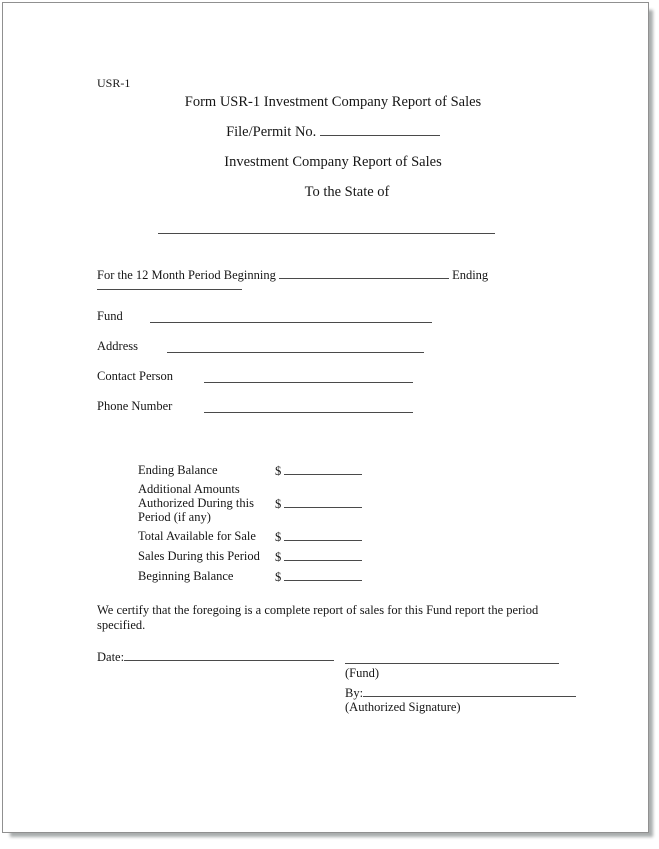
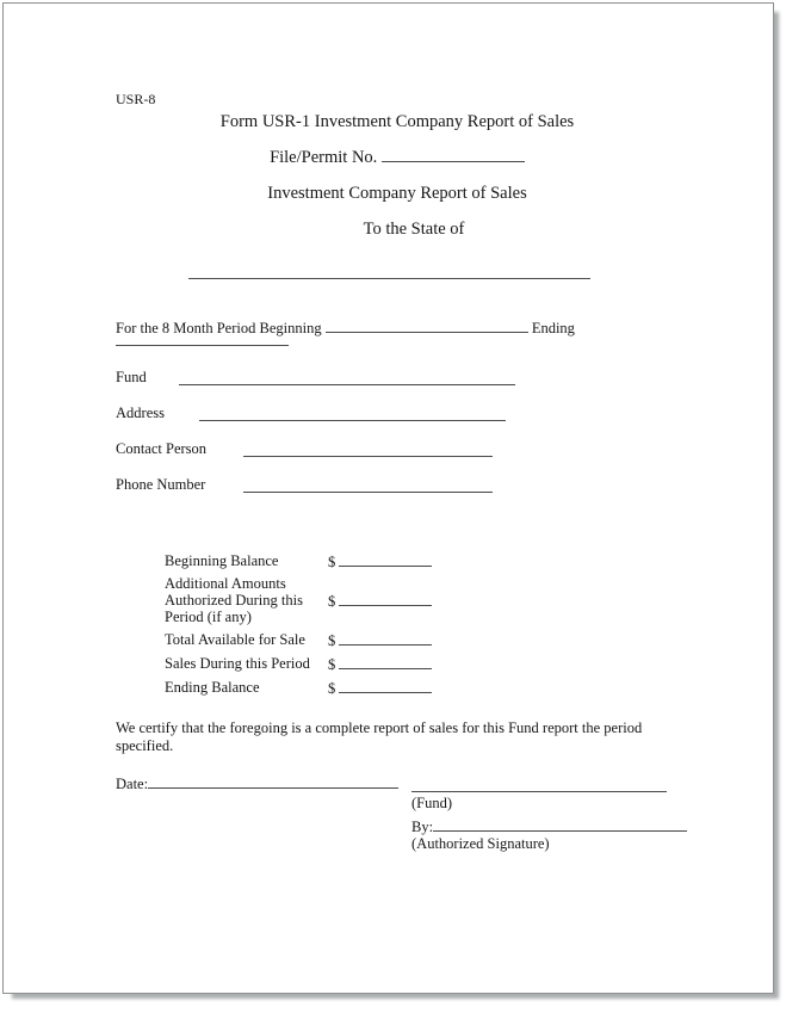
- USR-1
+ USR-8
  Form USR-1 Investment Company Report of Sales
  File/Permit No.
  Investment Company Report of Sales
  To the State of
- For the 12 Month Period Beginning Ending
+ For the 8 Month Period Beginning Ending
  Fund
  Address
  Contact Person
  Phone Number
- Ending Balance	$
+ Beginning Balance	$
  Additional Amounts Authorized During this Period (if any)	$
  Total Available for Sale	$
  Sales During this Period	$
- Beginning Balance	$
+ Ending Balance	$
  We certify that the foregoing is a complete report of sales for this Fund report the period specified.
  Date:
  (Fund)
  By:
  (Authorized Signature)
